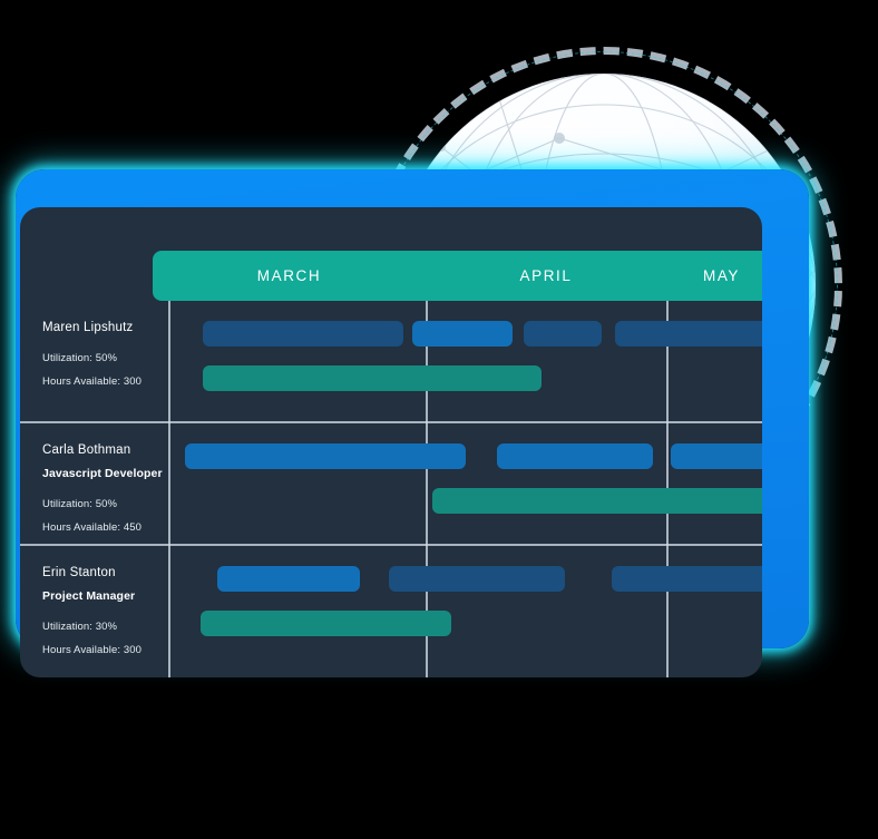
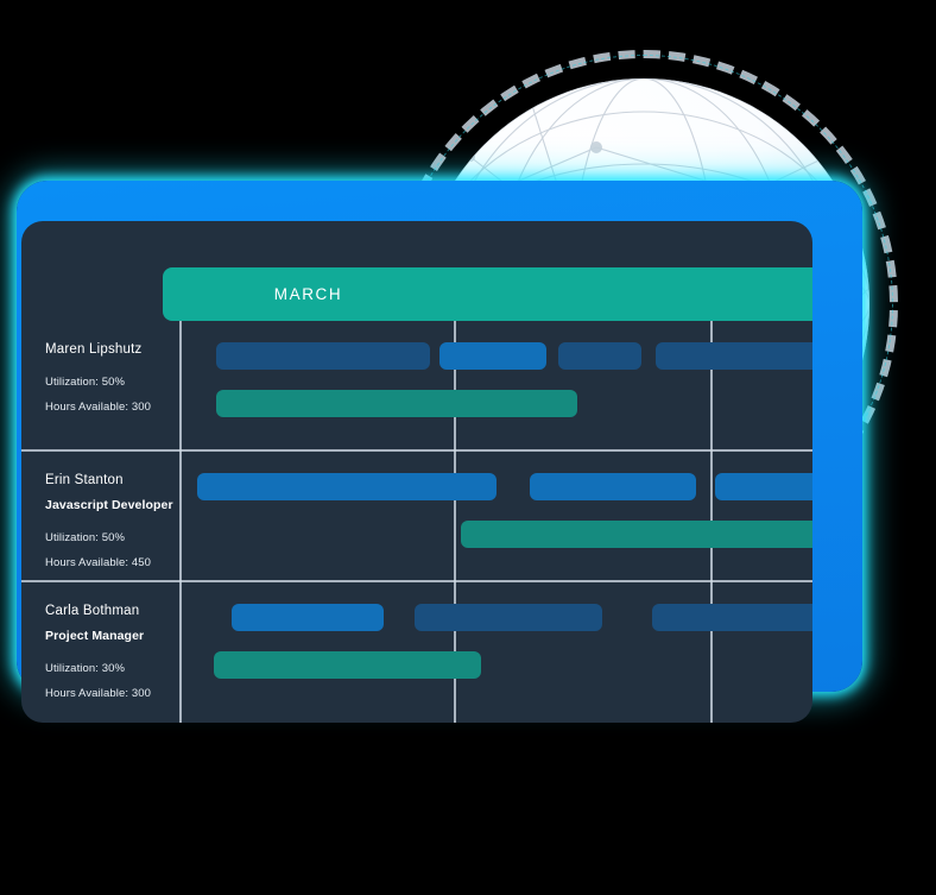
  MARCH
- APRIL
- MAY
  Maren Lipshutz
  Utilization: 50%
  Hours Available: 300
- Carla Bothman
+ Erin Stanton
  Javascript Developer
  Utilization: 50%
  Hours Available: 450
- Erin Stanton
+ Carla Bothman
  Project Manager
  Utilization: 30%
  Hours Available: 300
